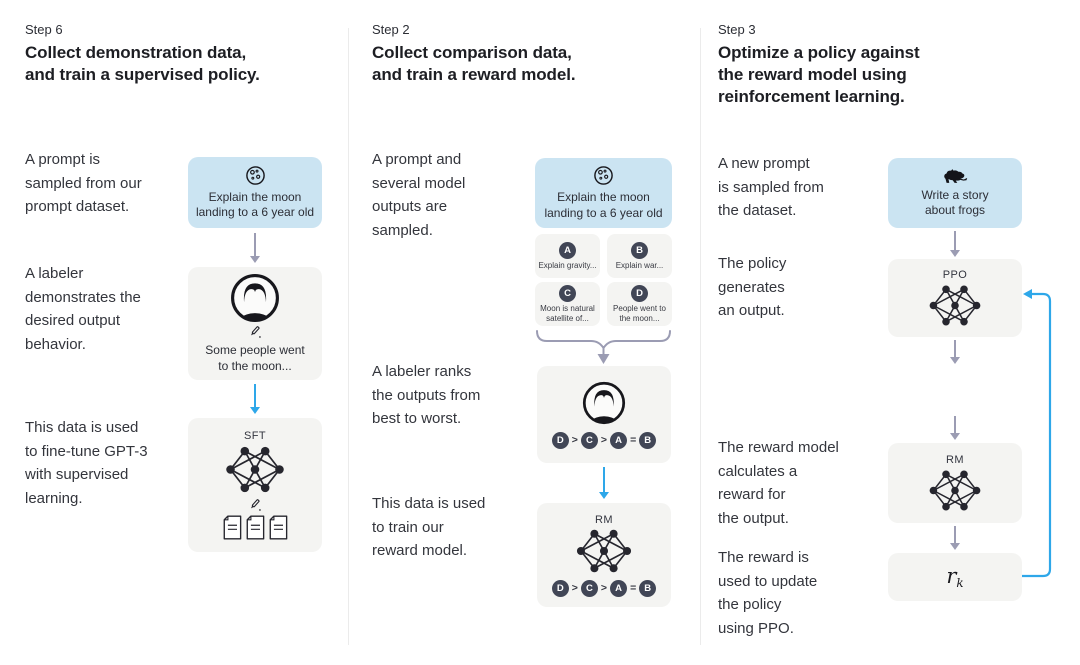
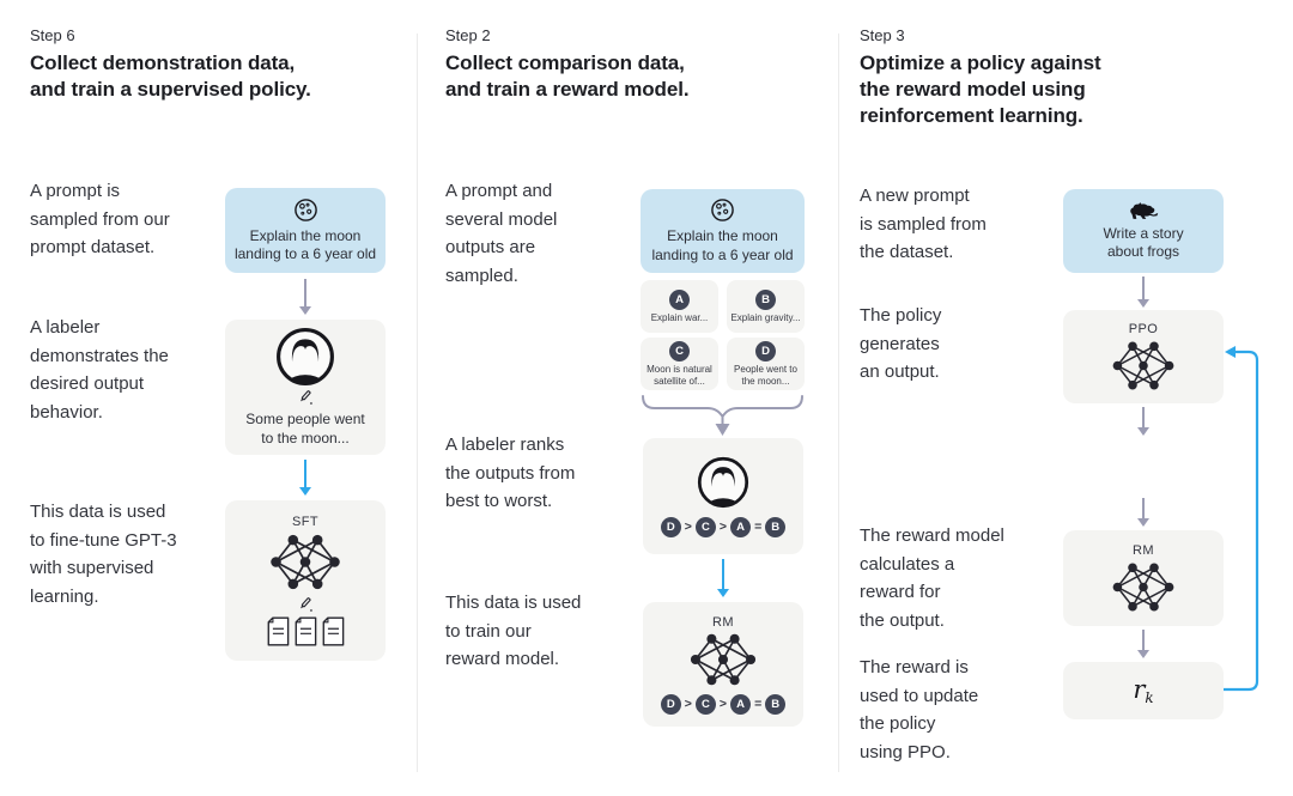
  Step 6
  Collect demonstration data,
  and train a supervised policy.
  A prompt is
  sampled from our
  prompt dataset.
  A labeler
  demonstrates the
  desired output
  behavior.
  This data is used
  to fine-tune GPT-3
  with supervised
  learning.
  Explain the moon
  landing to a 6 year old
  Some people went
  to the moon...
  SFT
  Step 2
  Collect comparison data,
  and train a reward model.
  A prompt and
  several model
  outputs are
  sampled.
  A labeler ranks
  the outputs from
  best to worst.
  This data is used
  to train our
  reward model.
  Explain the moon
  landing to a 6 year old
  A
- Explain gravity...
+ Explain war...
  B
- Explain war...
+ Explain gravity...
  C
  Moon is natural
  satellite of...
  D
  People went to
  the moon...
  D
  >
  C
  >
  A
  =
  B
  RM
  D
  >
  C
  >
  A
  =
  B
  Step 3
  Optimize a policy against
  the reward model using
  reinforcement learning.
  A new prompt
  is sampled from
  the dataset.
  The policy
  generates
  an output.
  The reward model
  calculates a
  reward for
  the output.
  The reward is
  used to update
  the policy
  using PPO.
  Write a story
  about frogs
  PPO
  RM
  rk
